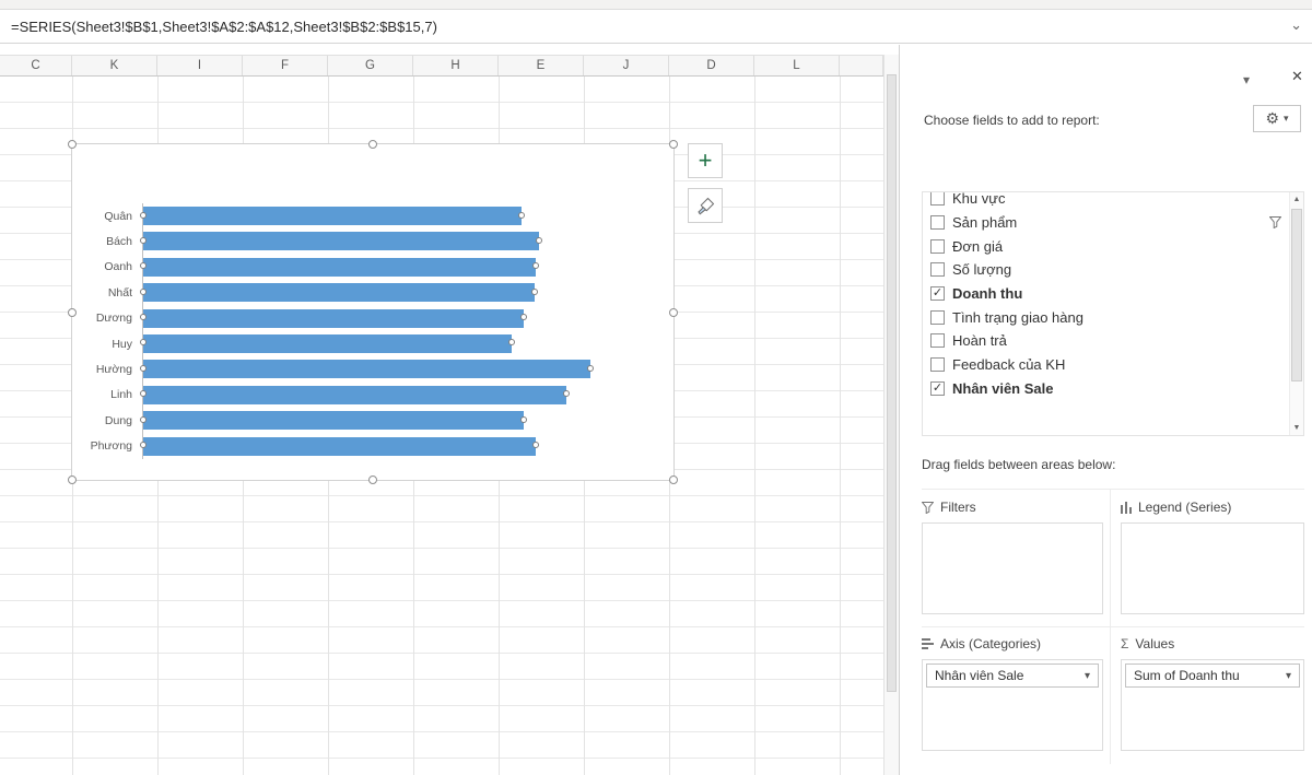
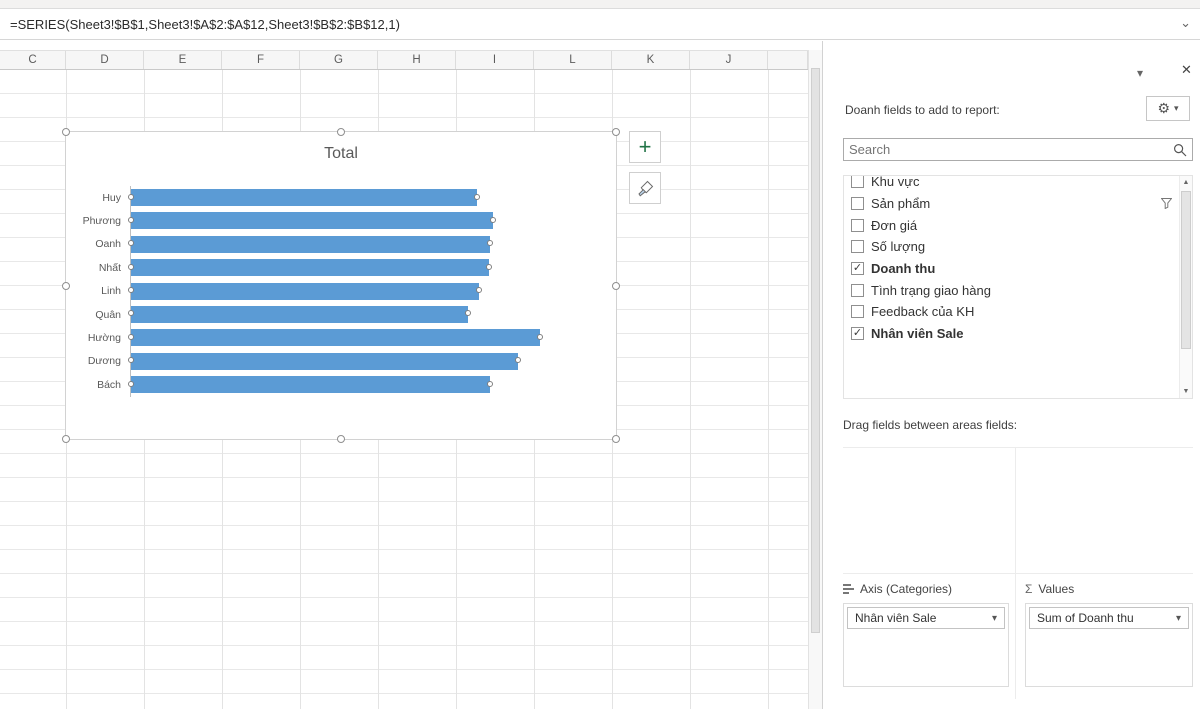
- =SERIES(Sheet3!$B$1,Sheet3!$A$2:$A$12,Sheet3!$B$2:$B$15,7)
+ =SERIES(Sheet3!$B$1,Sheet3!$A$2:$A$12,Sheet3!$B$2:$B$12,1)
  ⌄
  C
- K
+ D
- I
+ E
  F
  G
  H
- E
+ I
- J
+ L
- D
+ K
- L
+ J
+ Total
- Quân
+ Huy
- Bách
+ Phương
  Oanh
  Nhất
- Dương
+ Linh
- Huy
+ Quân
  Hường
- Linh
+ Dương
- Dung
- Phương
+ Bách
  +
  ▾
  ✕
- Choose fields to add to report:
+ Doanh fields to add to report:
  ⚙
  ▾
+ Search
  Khu vực
  Sản phẩm
  Đơn giá
  Số lượng
  ✓
  Doanh thu
  Tình trạng giao hàng
- Hoàn trả
  Feedback của KH
  ✓
  Nhân viên Sale
- Drag fields between areas below:
+ Drag fields between areas fields:
- Filters
- Legend (Series)
  Axis (Categories)
  Nhân viên Sale
  ▾
  Σ
  Values
  Sum of Doanh thu
  ▾
